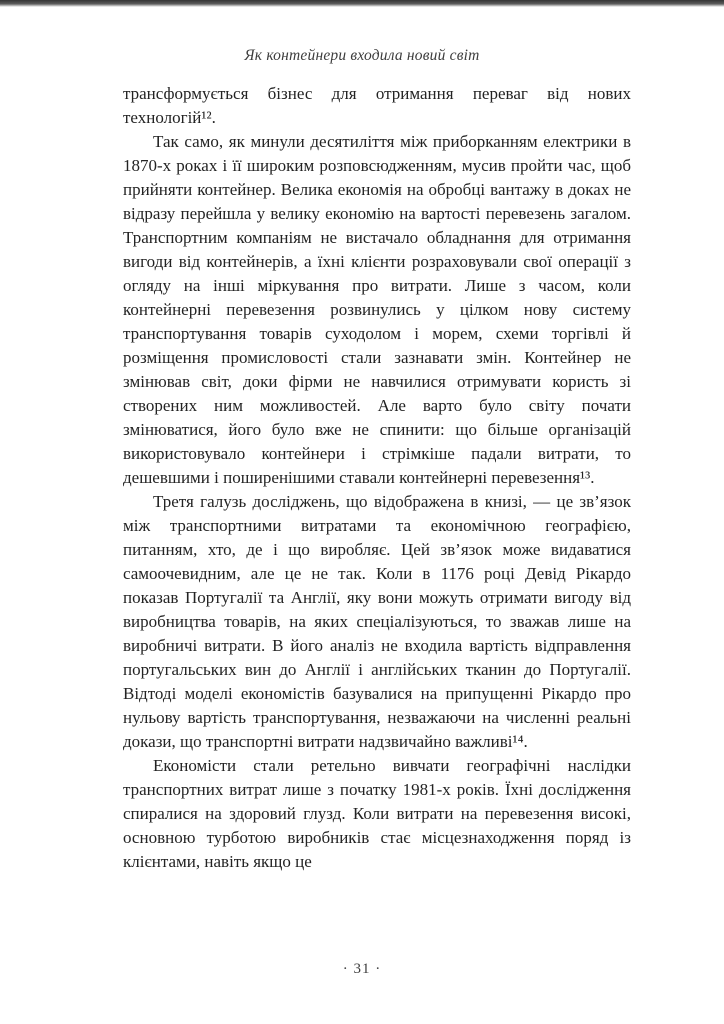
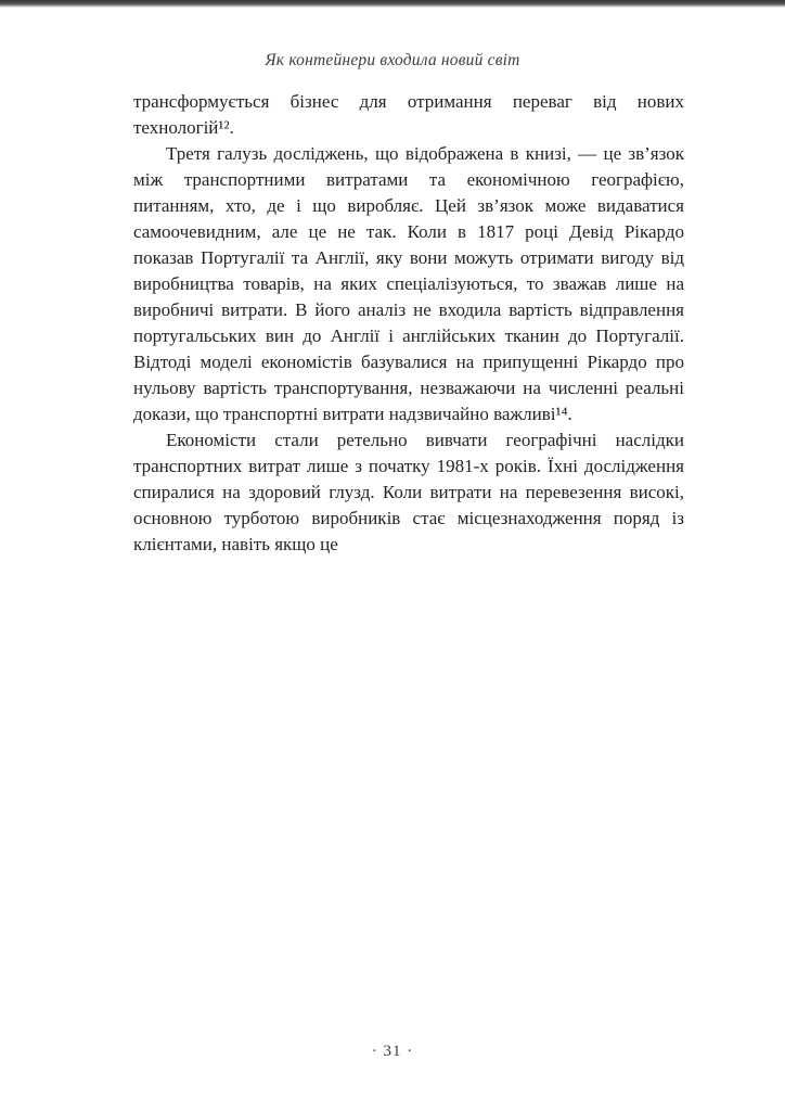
  Як контейнери входила новий світ
  трансформується бізнес для отримання переваг від нових технологій¹².
- Так само, як минули десятиліття між приборканням електрики в 1870-х роках і її широким розповсюдженням, мусив пройти час, щоб прийняти контейнер. Велика еконо­мія на обробці вантажу в доках не відразу перейшла у вели­ку економію на вартості перевезень загалом. Транспортним компаніям не вистачало обладнання для отримання виго­ди від контейнерів, а їхні клієнти розраховували свої опера­ції з огляду на інші міркування про витрати. Лише з часом, коли контейнерні перевезення розвинулись у цілком нову систему транспортування товарів суходолом і морем, схе­ми торгівлі й розміщення промисловості стали зазнавати змін. Контейнер не змінював світ, доки фірми не навчилися отримувати користь зі створених ним можливостей. Але варто було світу почати змінюватися, його було вже не спи­нити: що більше організацій використовувало контейнери і стрімкіше падали витрати, то дешевшими і поширеніши­ми ставали контейнерні перевезення¹³.
- Третя галузь досліджень, що відображена в книзі, — це зв’язок між транспортними витратами та економічною гео­графією, питанням, хто, де і що виробляє. Цей зв’язок може видаватися самоочевидним, але це не так. Коли в 1176 році Девід Рікардо показав Португалії та Англії, яку вони можуть отримати вигоду від виробництва товарів, на яких спеціалі­зуються, то зважав лише на виробничі витрати. В його ана­ліз не входила вартість відправлення португальських вин до Англії і англійських тканин до Португалії. Відтоді моделі економістів базувалися на припущенні Рікардо про нульову вартість транспортування, незважаючи на численні реаль­ні докази, що транспортні витрати надзвичайно важливі¹⁴.
+ Третя галузь досліджень, що відображена в книзі, — це зв’язок між транспортними витратами та економічною гео­графією, питанням, хто, де і що виробляє. Цей зв’язок може видаватися самоочевидним, але це не так. Коли в 1817 році Девід Рікардо показав Португалії та Англії, яку вони можуть отримати вигоду від виробництва товарів, на яких спеціалі­зуються, то зважав лише на виробничі витрати. В його ана­ліз не входила вартість відправлення португальських вин до Англії і англійських тканин до Португалії. Відтоді моделі економістів базувалися на припущенні Рікардо про нульову вартість транспортування, незважаючи на численні реаль­ні докази, що транспортні витрати надзвичайно важливі¹⁴.
  Економісти стали ретельно вивчати географічні наслід­ки транспортних витрат лише з початку 1981-х років. Їхні дослідження спиралися на здоровий глузд. Коли витра­ти на перевезення високі, основною турботою виробників стає місцезнаходження поряд із клієнтами, навіть якщо це
  · 31 ·
